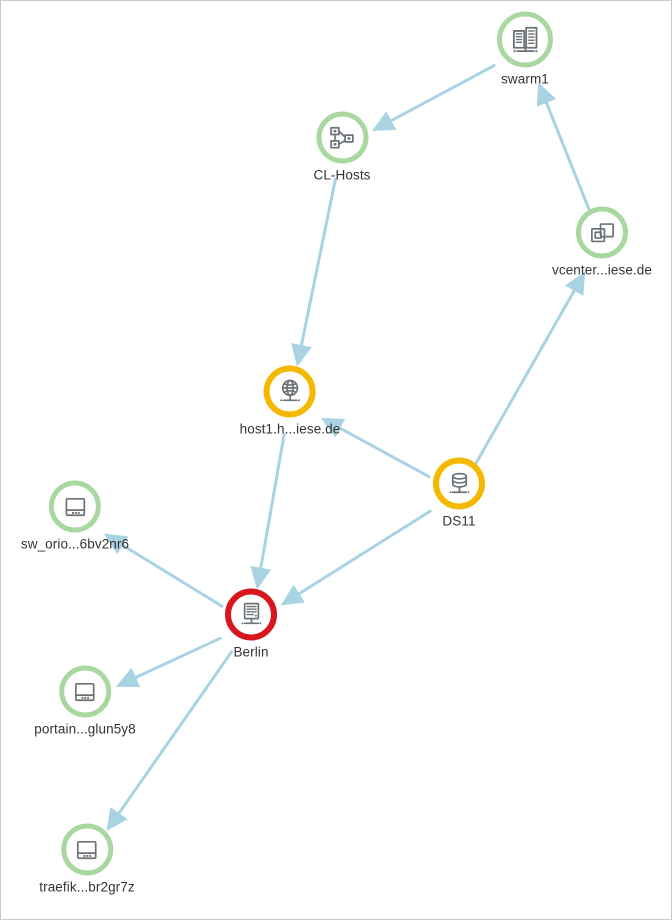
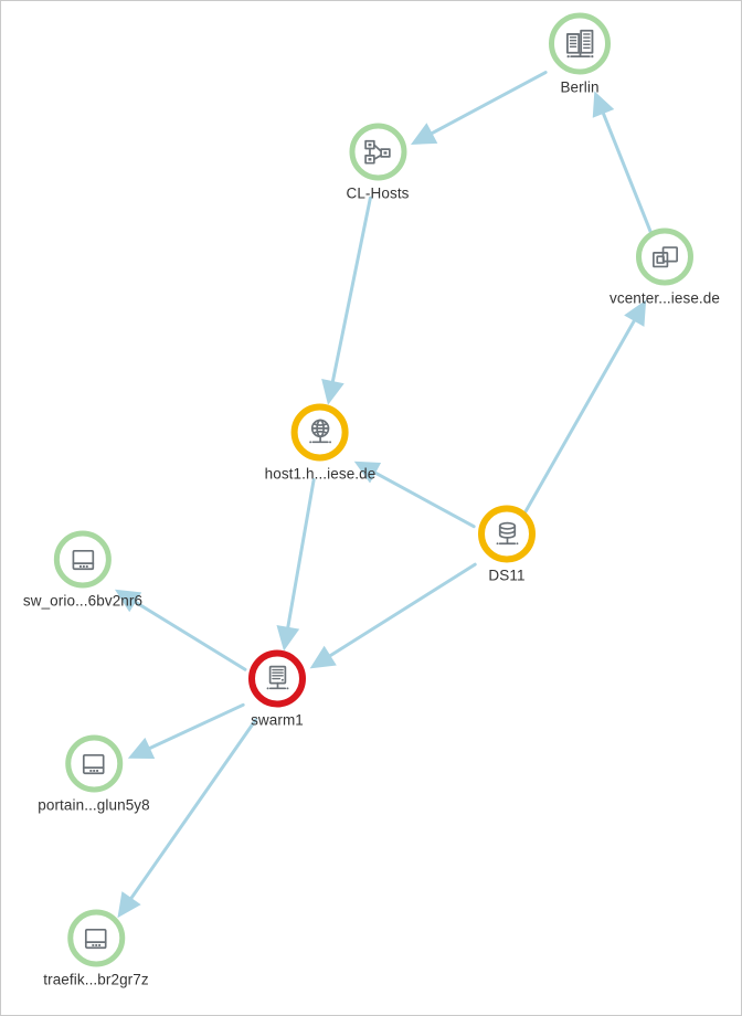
- swarm1
+ Berlin
  CL-Hosts
  vcenter...iese.de
  host1.h...iese.de
  DS11
- Berlin
+ swarm1
  sw_orio...6bv2nr6
  portain...glun5y8
  traefik...br2gr7z
